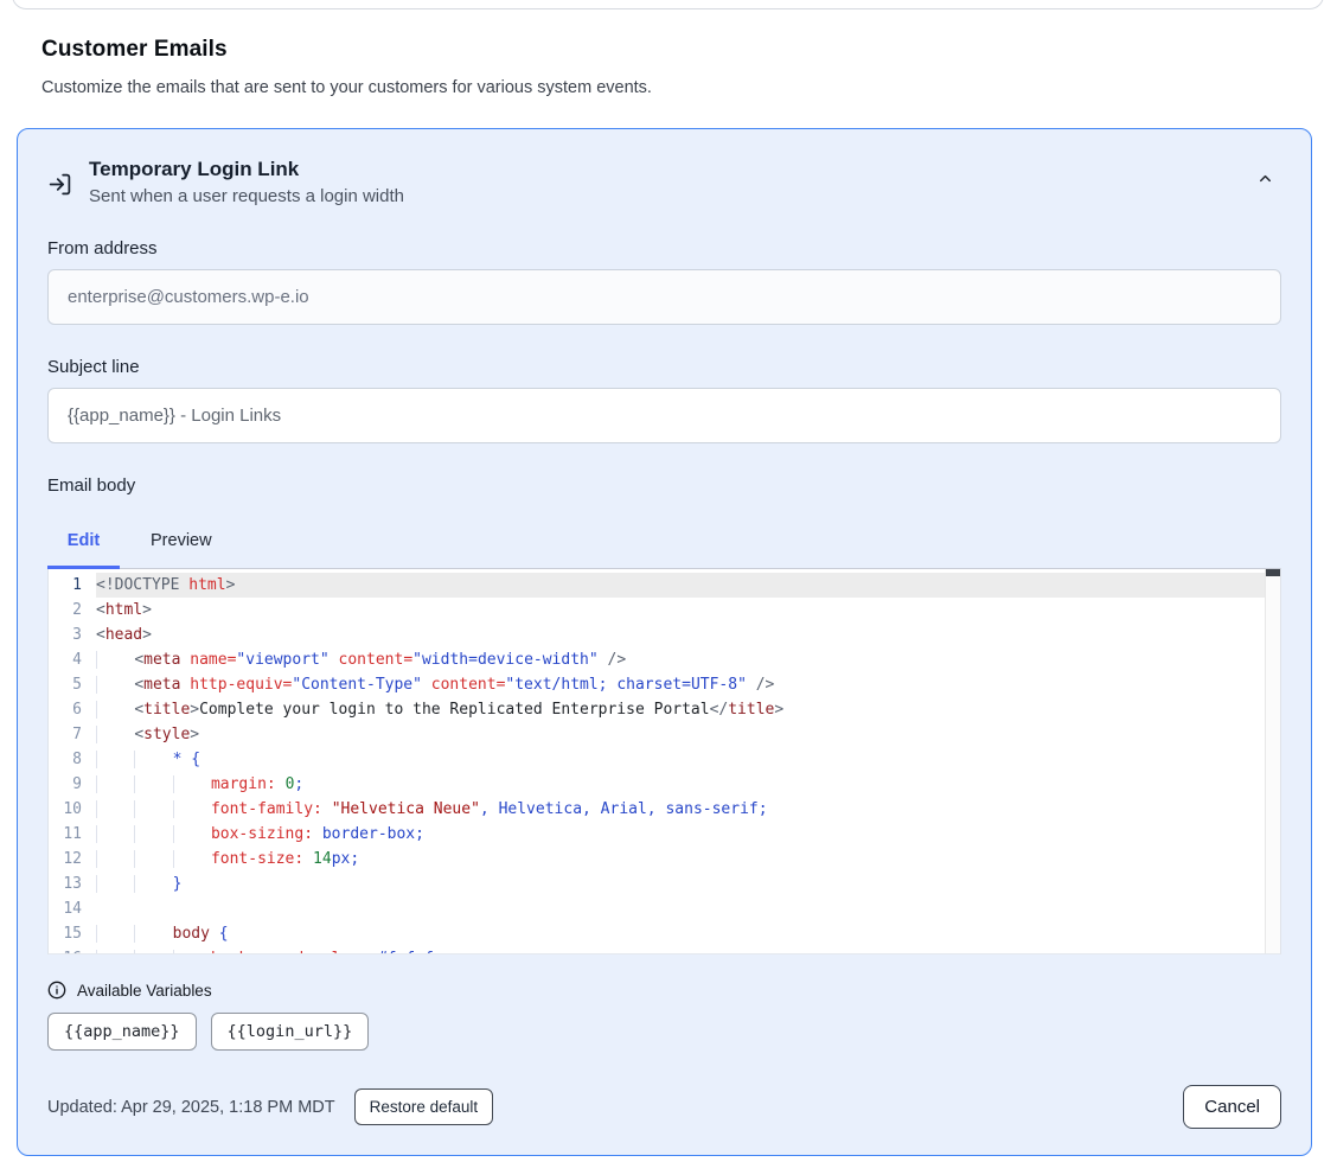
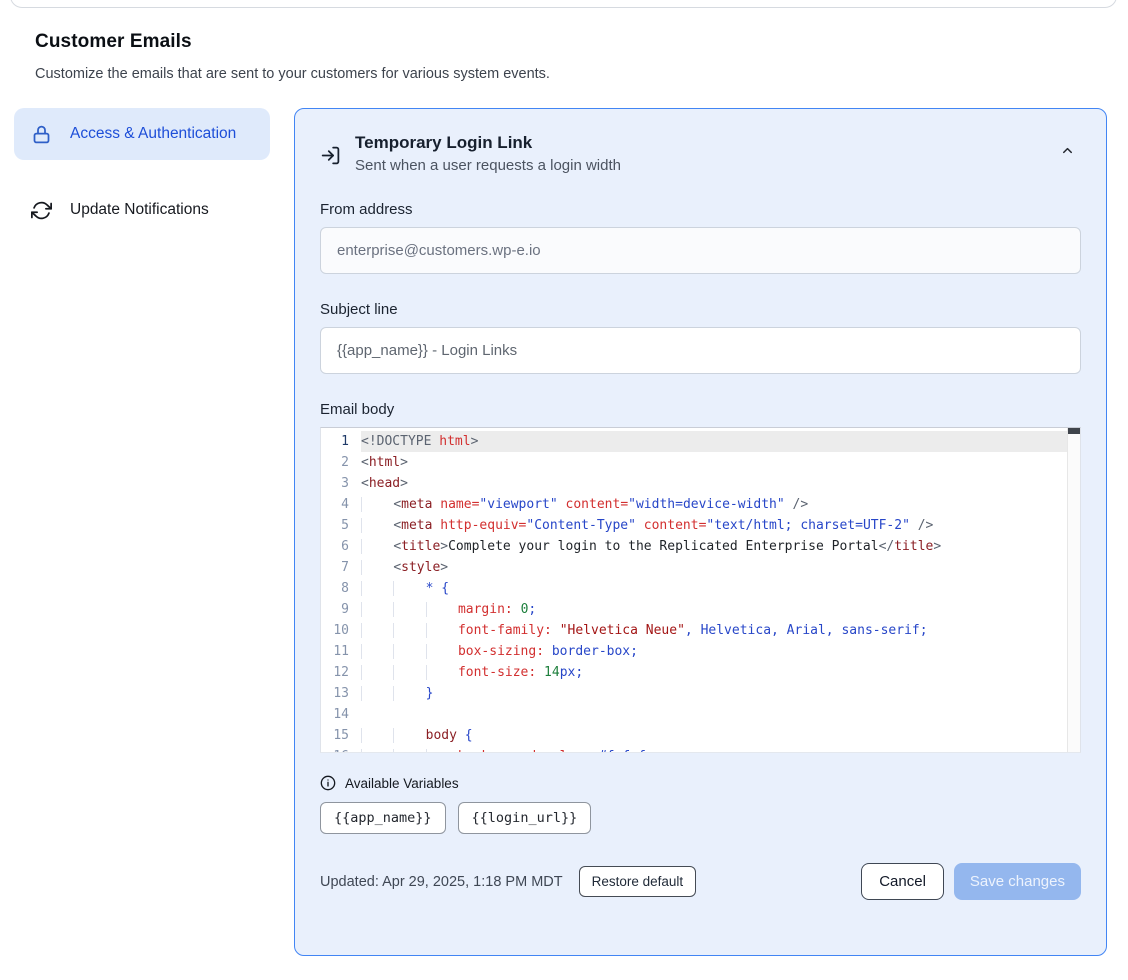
  Customer Emails
  Customize the emails that are sent to your customers for various system events.
+ Access & Authentication
+ Update Notifications
  Temporary Login Link
  Sent when a user requests a login width
  From address
  enterprise@customers.wp-e.io
  Subject line
  {{app_name}} - Login Links
  Email body
- Edit
- Preview
  1
  <!DOCTYPE html>
  2
  <html>
  3
  <head>
  4
  <meta name="viewport" content="width=device-width" />
  5
- <meta http-equiv="Content-Type" content="text/html; charset=UTF-8" />
+ <meta http-equiv="Content-Type" content="text/html; charset=UTF-2" />
  6
  <title>Complete your login to the Replicated Enterprise Portal</title>
  7
  <style>
  8
  * {
  9
  margin: 0;
  10
  font-family: "Helvetica Neue", Helvetica, Arial, sans-serif;
  11
  box-sizing: border-box;
  12
  font-size: 14px;
  13
  }
  14
  15
  body {
  Available Variables
  {{app_name}}
  {{login_url}}
  Updated: Apr 29, 2025, 1:18 PM MDT
  Restore default
  Cancel
+ Save changes
